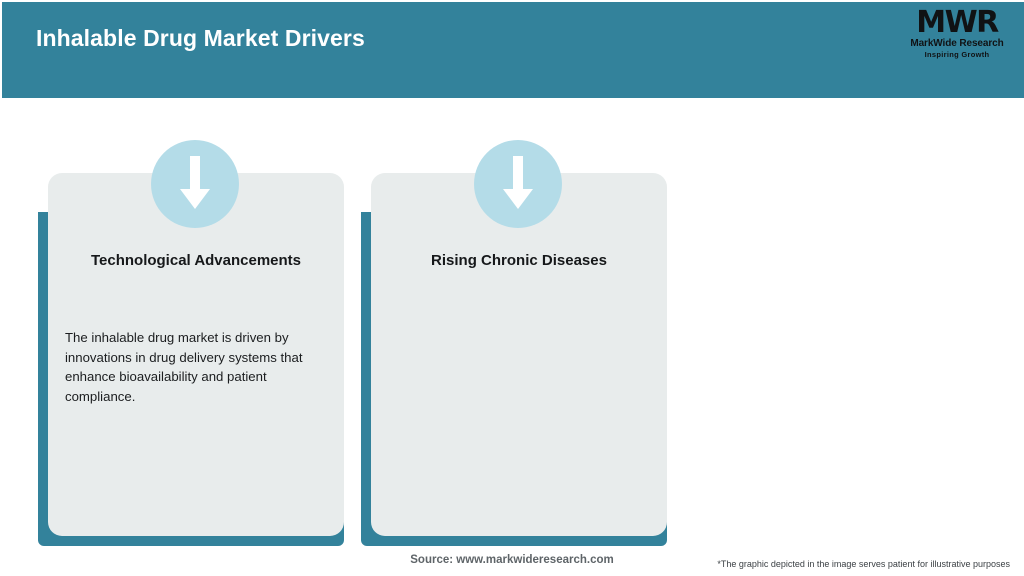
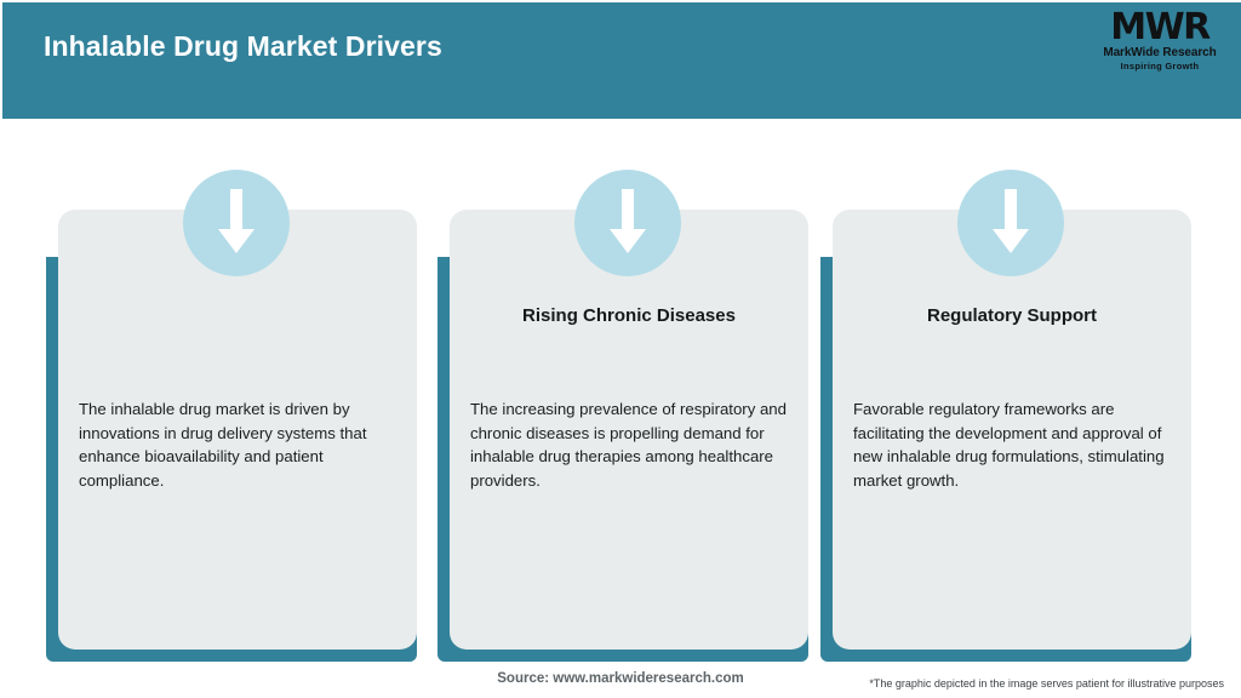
  Inhalable Drug Market Drivers
  MWR
  MarkWide Research
  Inspiring Growth
- Technological Advancements
  The inhalable drug market is driven by innovations in drug delivery systems that enhance bioavailability and patient compliance.
  Rising Chronic Diseases
+ The increasing prevalence of respiratory and chronic diseases is propelling demand for inhalable drug therapies among healthcare providers.
+ Regulatory Support
+ Favorable regulatory frameworks are facilitating the development and approval of new inhalable drug formulations, stimulating market growth.
  Source: www.markwideresearch.com
  *The graphic depicted in the image serves patient for illustrative purposes
